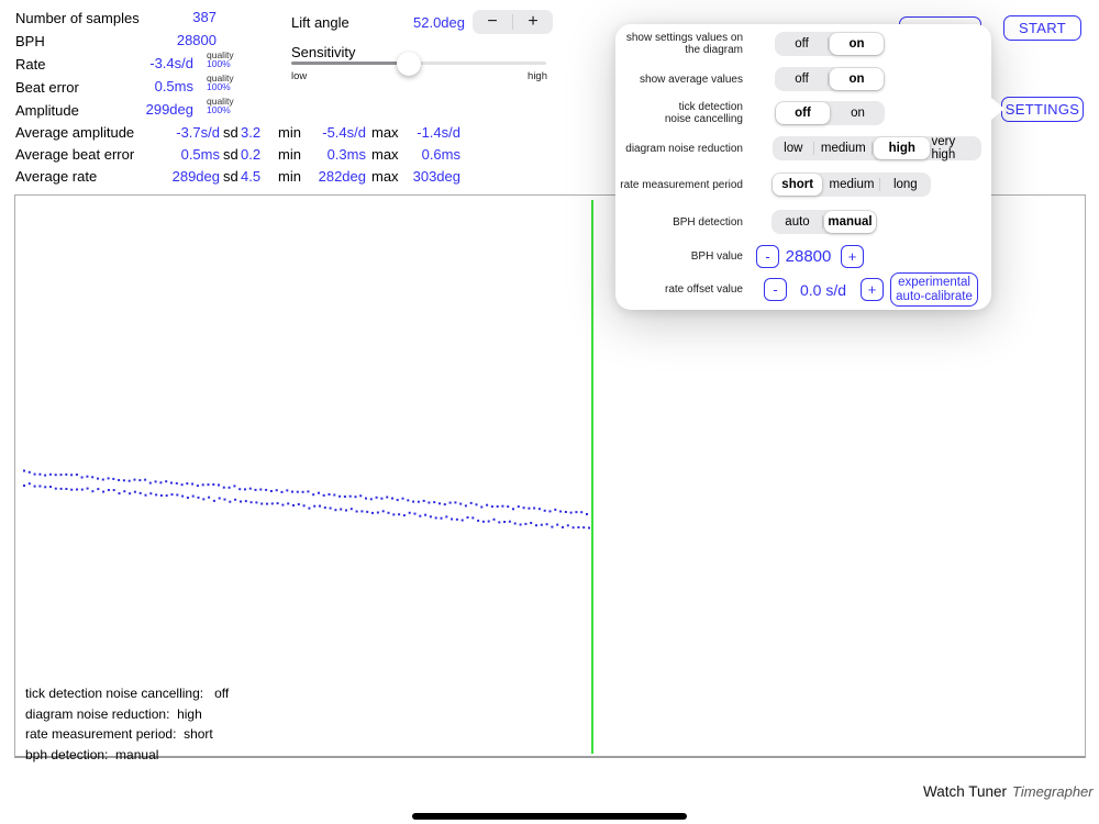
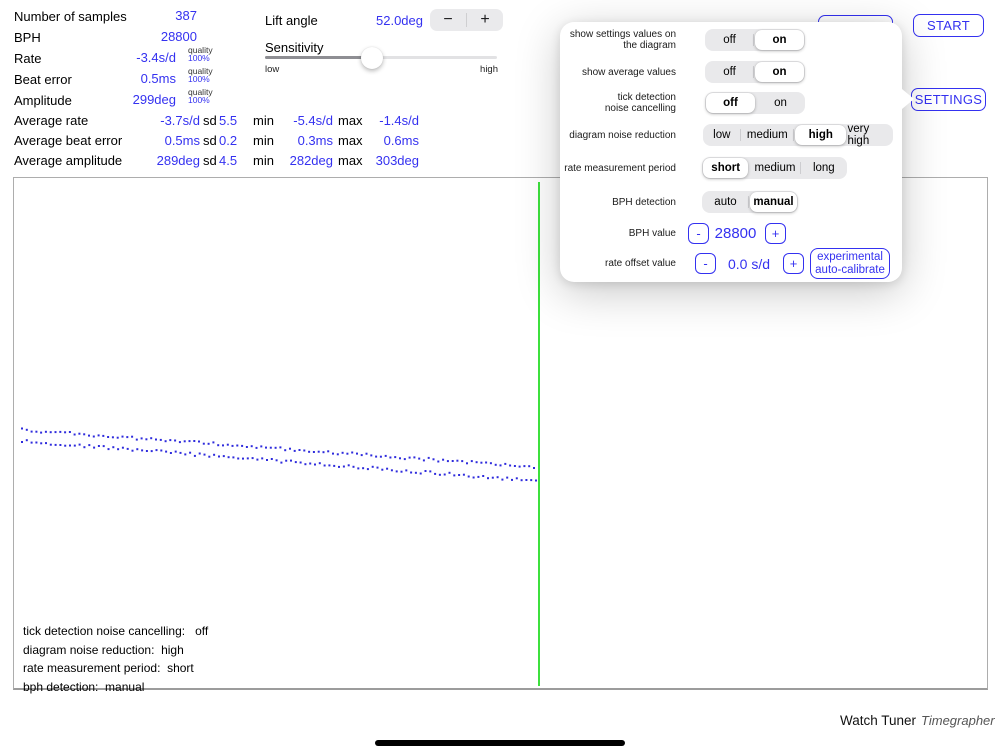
  Number of samples
  387
  BPH
  28800
  Rate
  -3.4s/d
  quality
  100%
  Beat error
  0.5ms
  quality
  100%
  Amplitude
  299deg
  quality
  100%
- Average amplitude
+ Average rate
  -3.7s/d
  sd
- 3.2
+ 5.5
  min
  -5.4s/d
  max
  -1.4s/d
  Average beat error
  0.5ms
  sd
  0.2
  min
  0.3ms
  max
  0.6ms
- Average rate
+ Average amplitude
  289deg
  sd
  4.5
  min
  282deg
  max
  303deg
  Lift angle
  52.0deg
  −
  +
  Sensitivity
  low
  high
  START
  SETTINGS
  show settings values on
  the diagram
  off
  on
  show average values
  off
  on
  tick detection
  noise cancelling
  off
  on
  diagram noise reduction
  low
  medium
  high
  very high
  rate measurement period
  short
  medium
  long
  BPH detection
  auto
  manual
  BPH value
  -
  28800
  +
  rate offset value
  -
  0.0 s/d
  +
  experimental
  auto-calibrate
  tick detection noise cancelling: off
  diagram noise reduction: high
  rate measurement period: short
  bph detection: manual
  Watch Tuner
  Timegrapher
